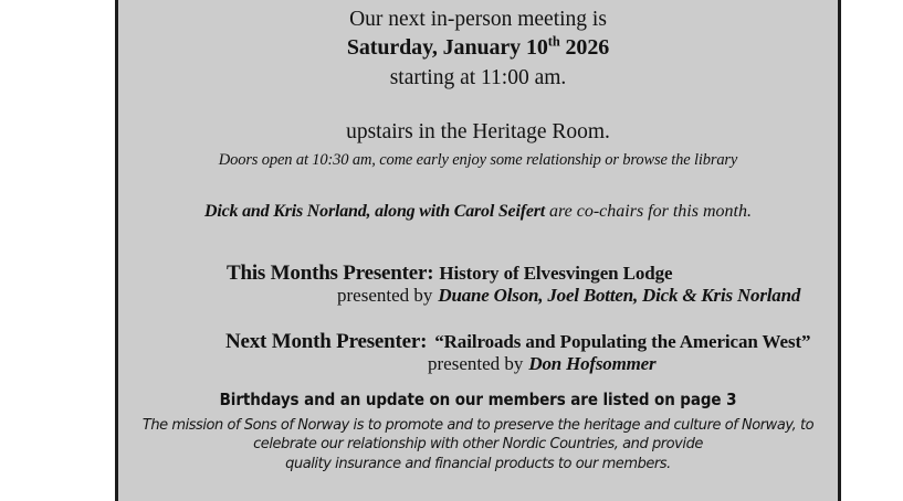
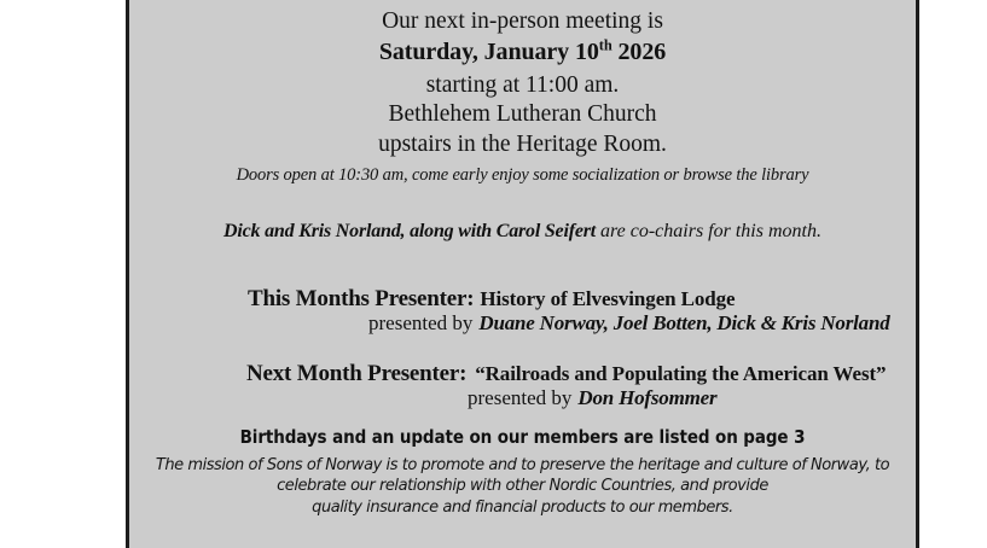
  Our next in-person meeting is
  Saturday, January 10th 2026
  starting at 11:00 am.
+ Bethlehem Lutheran Church
  upstairs in the Heritage Room.
- Doors open at 10:30 am, come early enjoy some relationship or browse the library
+ Doors open at 10:30 am, come early enjoy some socialization or browse the library
  Dick and Kris Norland, along with Carol Seifert are co-chairs for this month.
  This Months Presenter: History of Elvesvingen Lodge
- presented by Duane Olson, Joel Botten, Dick & Kris Norland
+ presented by Duane Norway, Joel Botten, Dick & Kris Norland
  Next Month Presenter: “Railroads and Populating the American West”
  presented by Don Hofsommer
  Birthdays and an update on our members are listed on page 3
  The mission of Sons of Norway is to promote and to preserve the heritage and culture of Norway, to
  celebrate our relationship with other Nordic Countries, and provide
  quality insurance and financial products to our members.
